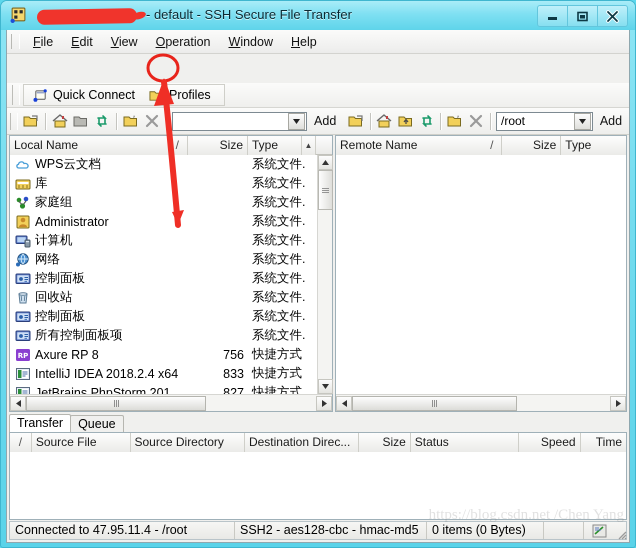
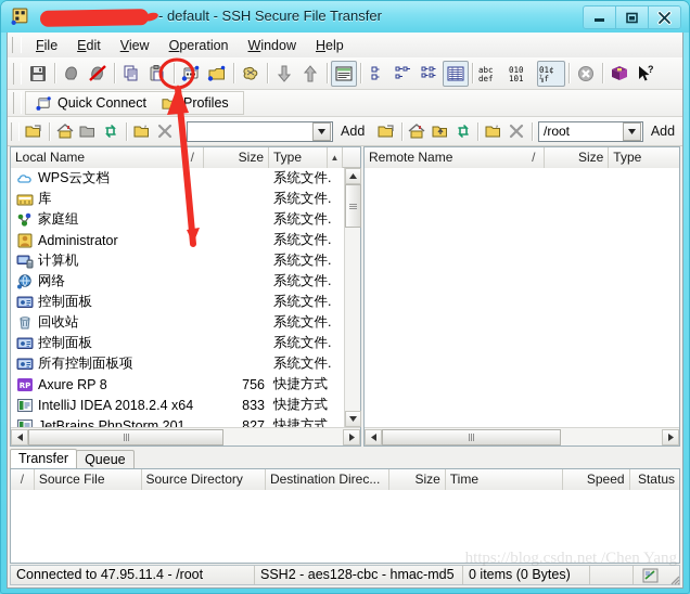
  - default - SSH Secure File Transfer
  File
  Edit
  View
  Operation
  Window
  Help
+ abc
+ def
+ 010
+ 101
+ 01¢
+ ⅞f
+ ?
  Quick Connect
  Profiles
  Add
  /root
  Add
  Local Name
  /
  Size
  Type
  ▲
  WPS云文档
  系统文件.
  库
  系统文件.
  家庭组
  系统文件.
  Administrator
  系统文件.
  计算机
  系统文件.
  网络
  系统文件.
  控制面板
  系统文件.
  回收站
  系统文件.
  控制面板
  系统文件.
  所有控制面板项
  系统文件.
  RP
  Axure RP 8
  756
  快捷方式
  IntelliJ IDEA 2018.2.4 x64
  833
  快捷方式
  JetBrains PhpStorm 201...
  827
  快捷方式
  Remote Name
  /
  Size
  Type
  Transfer
  Queue
  /
  Source File
  Source Directory
  Destination Direc...
  Size
- Status
+ Time
  Speed
- Time
+ Status
  Connected to 47.95.11.4 - /root
  SSH2 - aes128-cbc - hmac-md5
  0 items (0 Bytes)
  https://blog.csdn.net /Chen Yang
